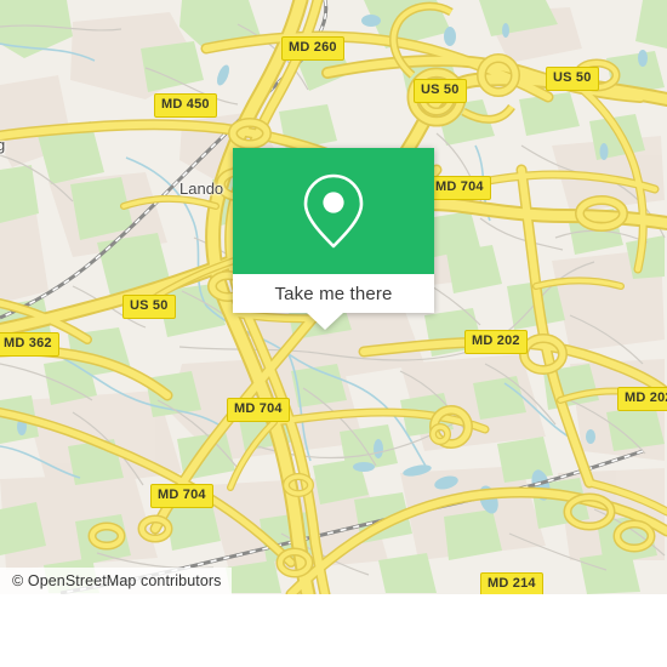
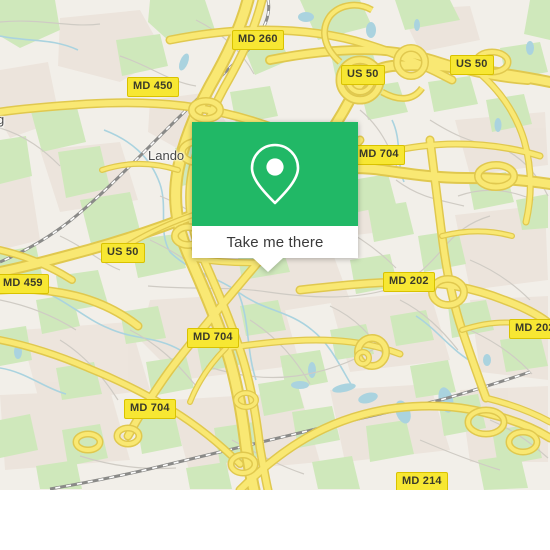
  Lando
  g
  MD 260
  MD 450
  US 50
  US 50
  MD 704
  US 50
- MD 362
+ MD 459
  MD 202
  MD 20
  MD 704
  MD 704
  MD 214
  Take me there
- © OpenStreetMap contributors
